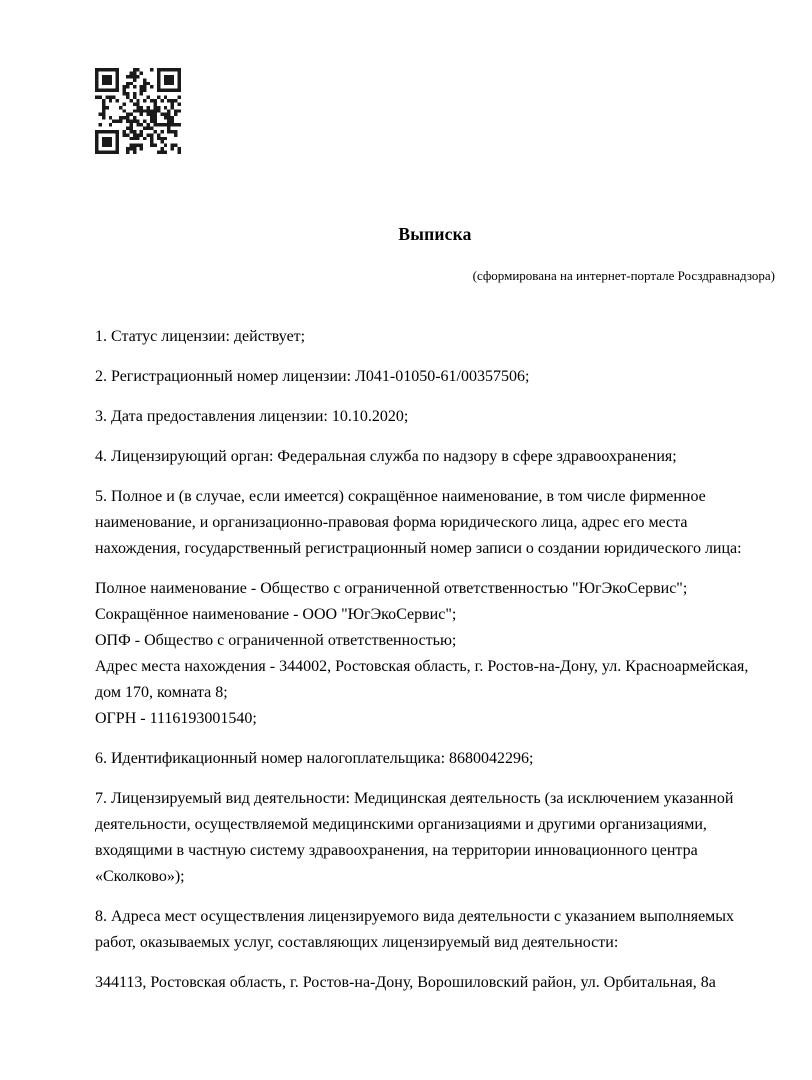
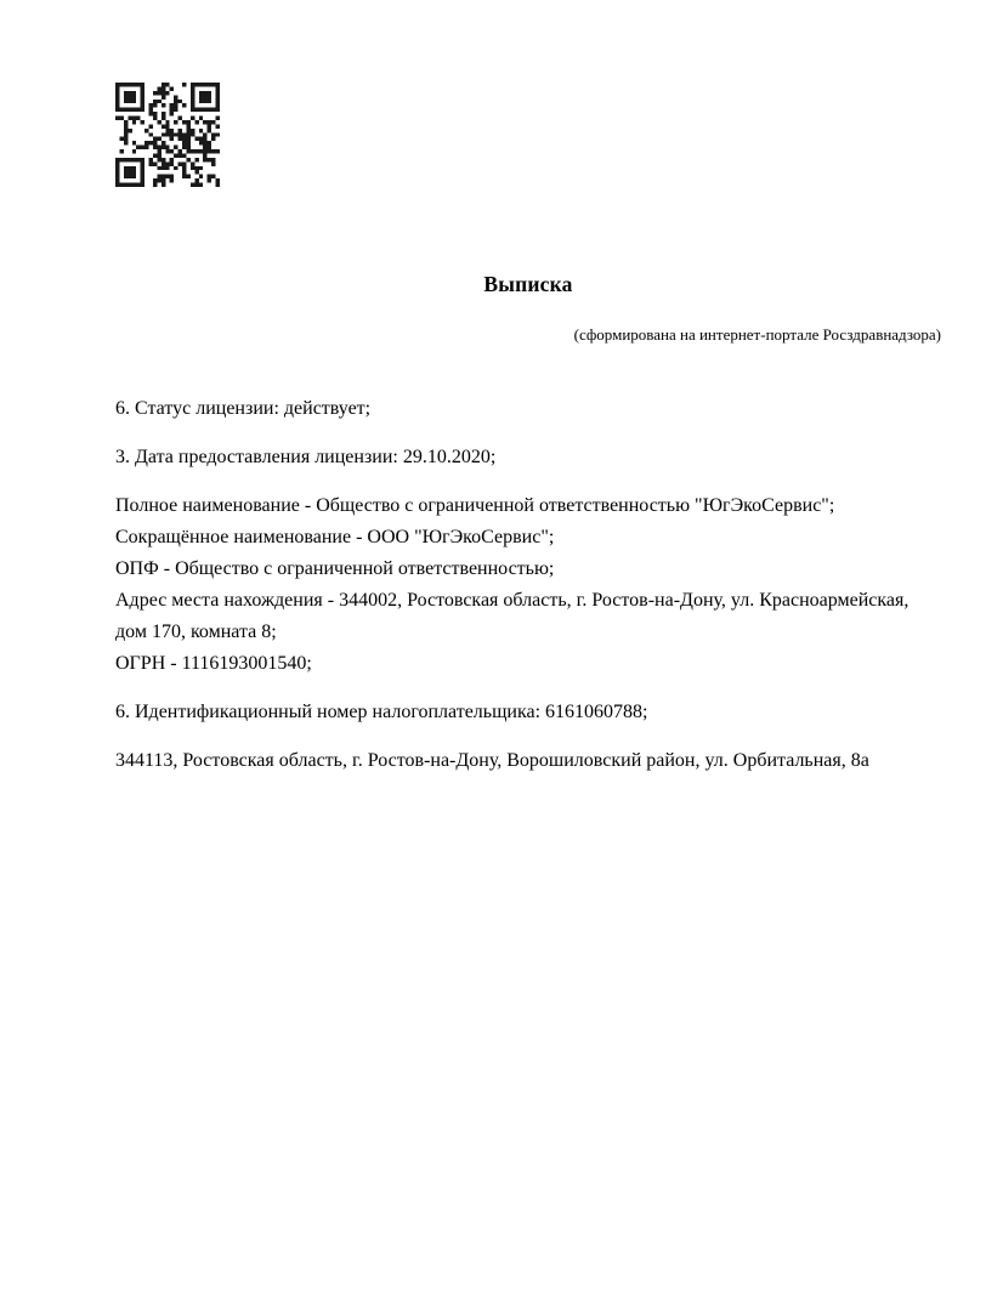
  Выписка
  (сформирована на интернет-портале Росздравнадзора)
- 1. Статус лицензии: действует;
+ 6. Статус лицензии: действует;
- 2. Регистрационный номер лицензии: Л041-01050-61/00357506;
- 3. Дата предоставления лицензии: 10.10.2020;
+ 3. Дата предоставления лицензии: 29.10.2020;
- 4. Лицензирующий орган: Федеральная служба по надзору в сфере здравоохранения;
- 5. Полное и (в случае, если имеется) сокращённое наименование, в том числе фирменное наименование, и организационно-правовая форма юридического лица, адрес его места нахождения, государственный регистрационный номер записи о создании юридического лица:
  Полное наименование - Общество с ограниченной ответственностью "ЮгЭкоСервис";
  Сокращённое наименование - ООО "ЮгЭкоСервис";
  ОПФ - Общество с ограниченной ответственностью;
  Адрес места нахождения - 344002, Ростовская область, г. Ростов-на-Дону, ул. Красноармейская, дом 170, комната 8;
  ОГРН - 1116193001540;
- 6. Идентификационный номер налогоплательщика: 8680042296;
+ 6. Идентификационный номер налогоплательщика: 6161060788;
- 7. Лицензируемый вид деятельности: Медицинская деятельность (за исключением указанной деятельности, осуществляемой медицинскими организациями и другими организациями, входящими в частную систему здравоохранения, на территории инновационного центра «Сколково»);
- 8. Адреса мест осуществления лицензируемого вида деятельности с указанием выполняемых работ, оказываемых услуг, составляющих лицензируемый вид деятельности:
  344113, Ростовская область, г. Ростов-на-Дону, Ворошиловский район, ул. Орбитальная, 8а
